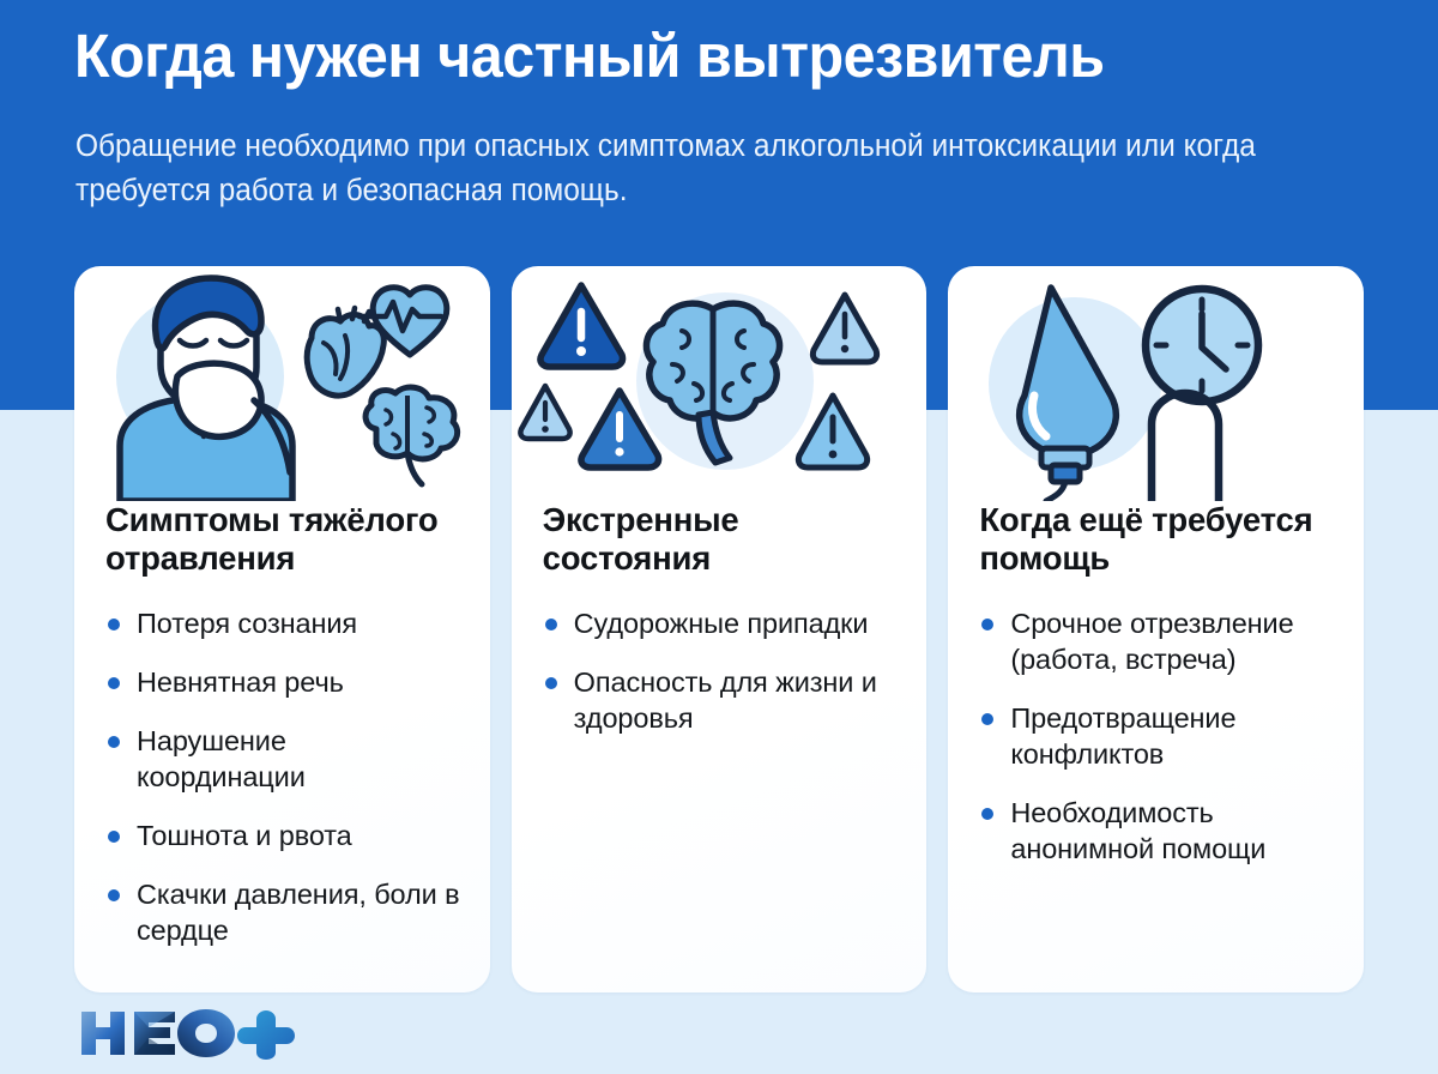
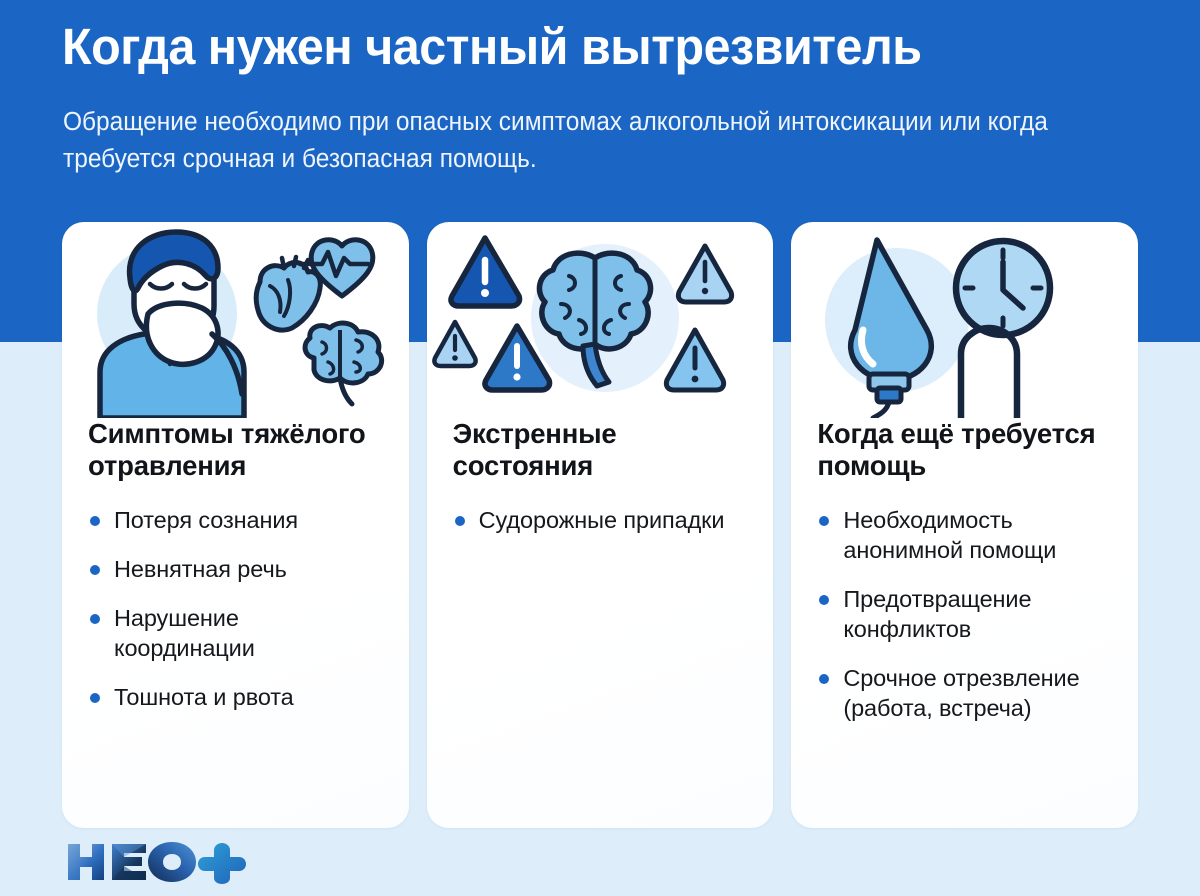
  Когда нужен частный вытрезвитель
- Обращение необходимо при опасных симптомах алкогольной интоксикации или когда требуется работа и безопасная помощь.
+ Обращение необходимо при опасных симптомах алкогольной интоксикации или когда требуется срочная и безопасная помощь.
  Симптомы тяжёлого отравления
  Потеря сознания
  Невнятная речь
  Нарушение координации
  Тошнота и рвота
- Скачки давления, боли в сердце
  Экстренные состояния
  Судорожные припадки
- Опасность для жизни и здоровья
  Когда ещё требуется помощь
- Срочное отрезвление (работа, встреча)
+ Необходимость анонимной помощи
  Предотвращение конфликтов
- Необходимость анонимной помощи
+ Срочное отрезвление (работа, встреча)
